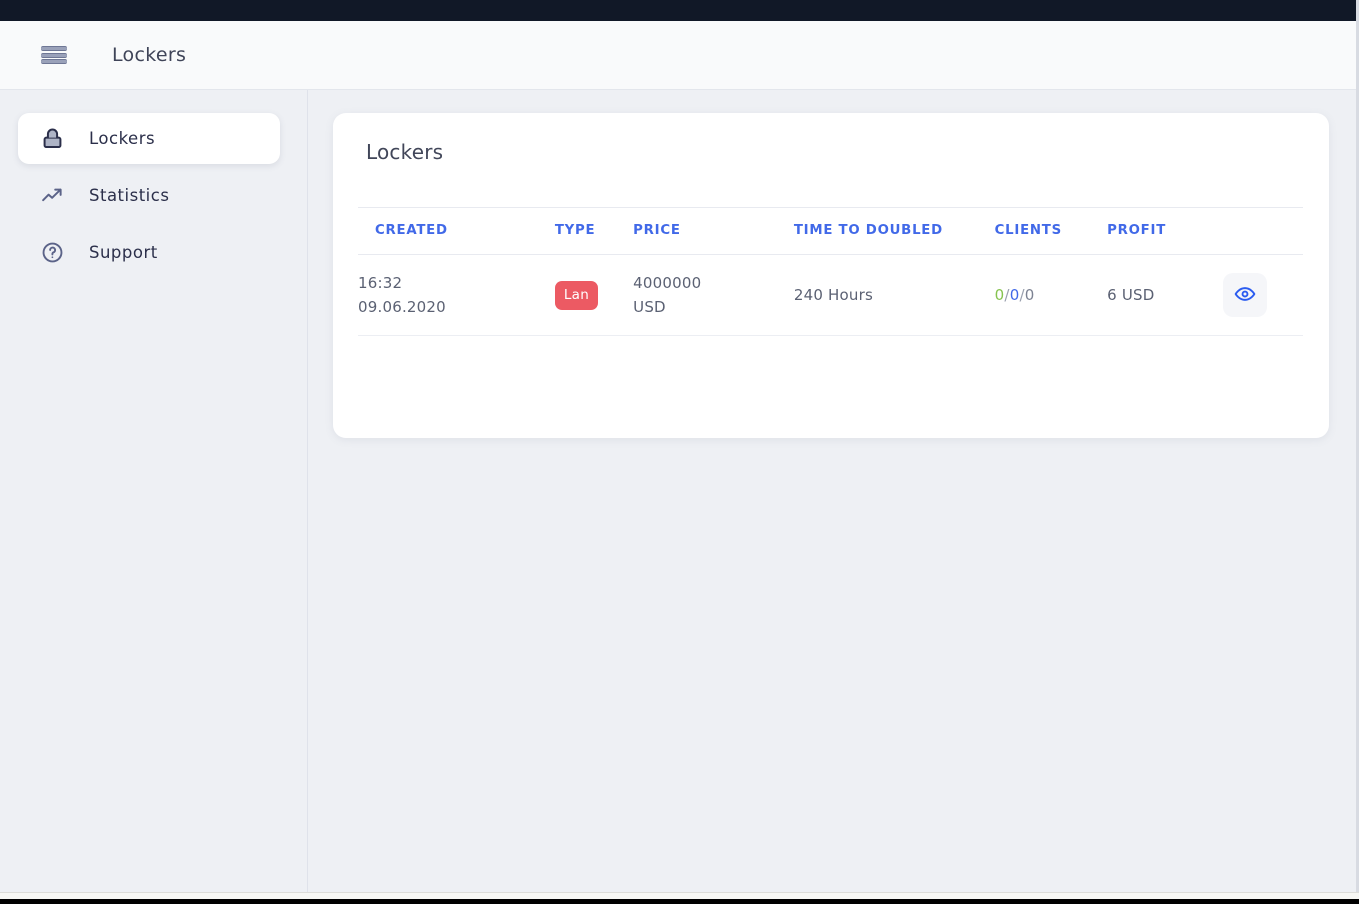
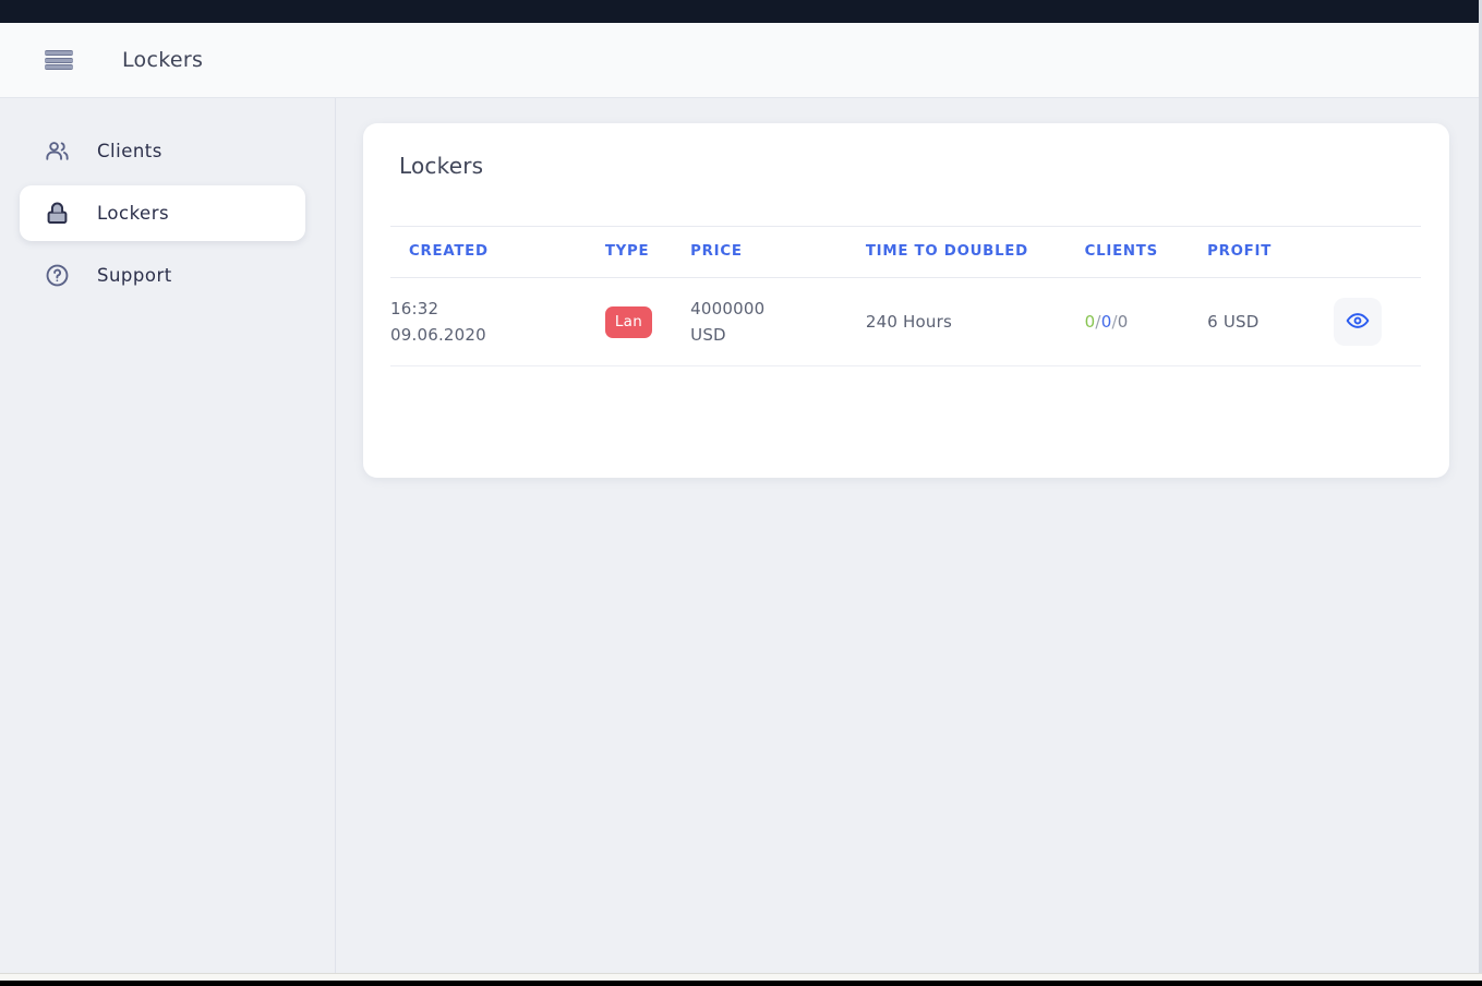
  Lockers
+ Clients
  Lockers
- Statistics
  Support
  Lockers
  CREATED	TYPE	PRICE	TIME TO DOUBLED	CLIENTS	PROFIT
  16:32 09.06.2020	Lan	4000000 USD	240 Hours	0/0/0	6 USD
